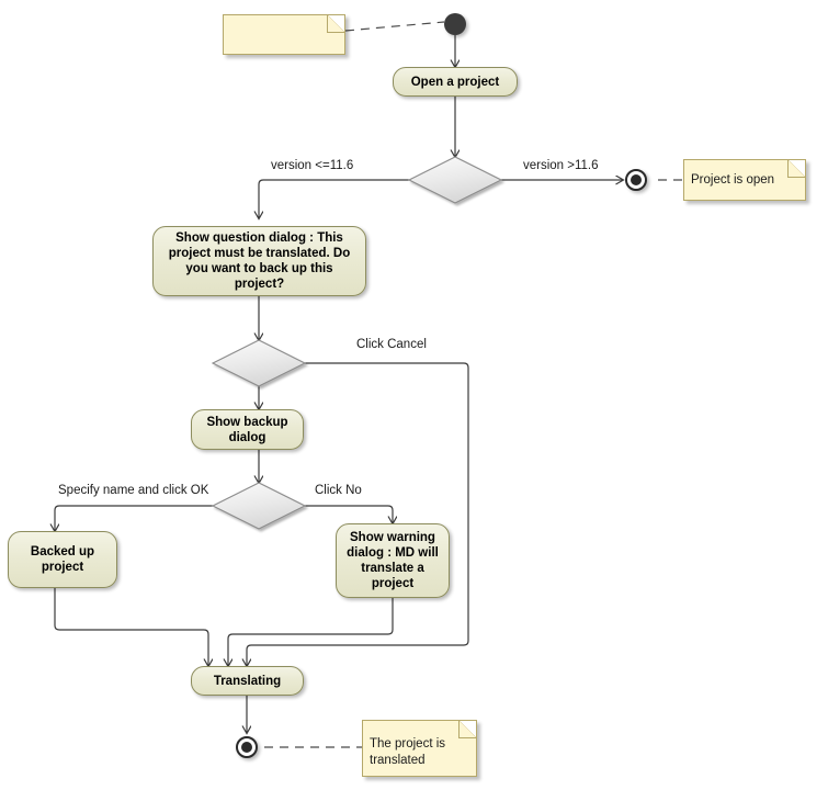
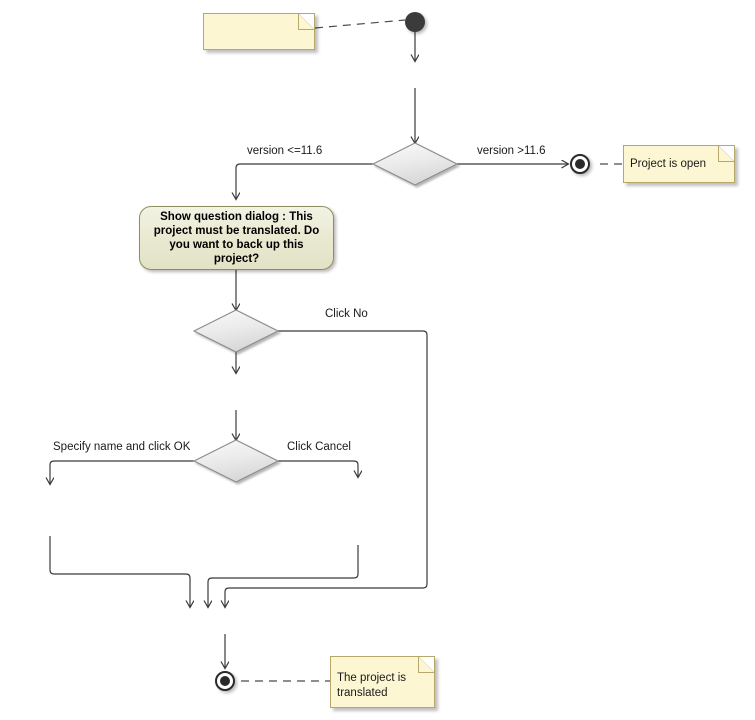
  Project is open
  The project is translated
- Open a project
  Show question dialog : This project must be translated. Do you want to back up this project?
- Show backup dialog
- Backed up project
- Show warning dialog : MD will translate a project
- Translating
  version <=11.6
  version >11.6
- Click Cancel
+ Click No
  Specify name and click OK
- Click No
+ Click Cancel
